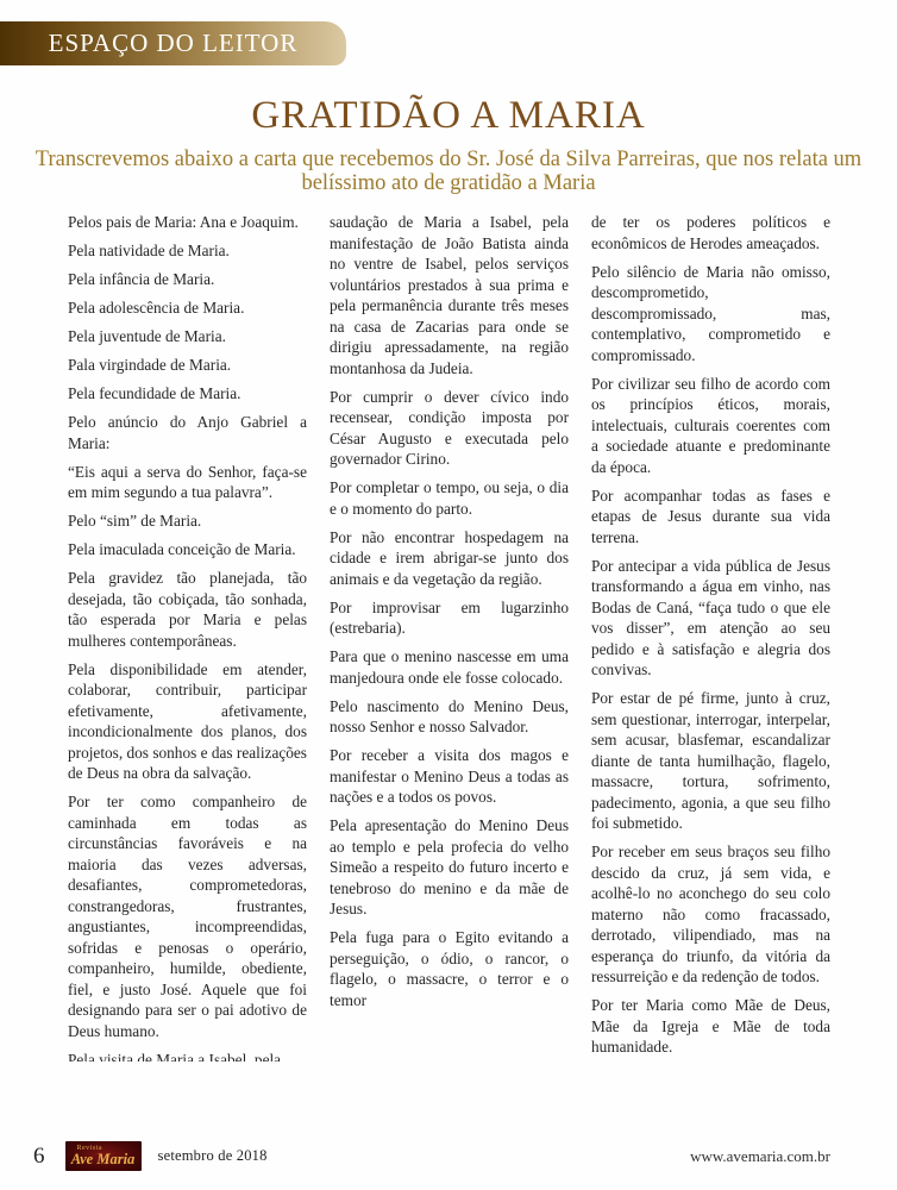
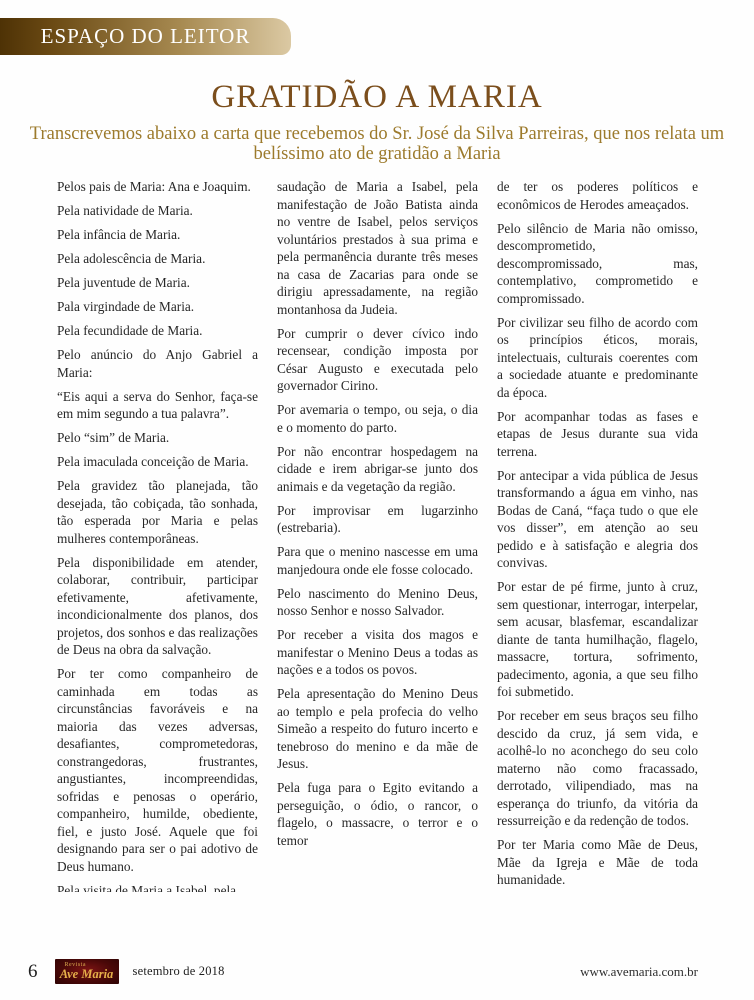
  ESPAÇO DO LEITOR
  GRATIDÃO A MARIA
  Transcrevemos abaixo a carta que recebemos do Sr. José da Silva Parreiras, que nos relata um belíssimo ato de gratidão a Maria
  Pelos pais de Maria: Ana e Joaquim.
  Pela natividade de Maria.
  Pela infância de Maria.
  Pela adolescência de Maria.
  Pela juventude de Maria.
  Pala virgindade de Maria.
  Pela fecundidade de Maria.
  Pelo anúncio do Anjo Gabriel a Maria:
  “Eis aqui a serva do Senhor, faça-se em mim segundo a tua palavra”.
  Pelo “sim” de Maria.
  Pela imaculada conceição de Maria.
  Pela gravidez tão planejada, tão desejada, tão cobiçada, tão sonhada, tão esperada por Maria e pelas mulheres contemporâneas.
  Pela disponibilidade em atender, colaborar, contribuir, participar efetivamente, afetivamente, incondicionalmente dos planos, dos projetos, dos sonhos e das realizações de Deus na obra da salvação.
  Por ter como companheiro de caminhada em todas as circunstâncias favoráveis e na maioria das vezes adversas, desafiantes, comprometedoras, constrangedoras, frustrantes, angustiantes, incompreendidas, sofridas e penosas o operário, companheiro, humilde, obediente, fiel, e justo José. Aquele que foi designando para ser o pai adotivo de Deus humano.
  Pela visita de Maria a Isabel, pela
  saudação de Maria a Isabel, pela manifestação de João Batista ainda no ventre de Isabel, pelos serviços voluntários prestados à sua prima e pela permanência durante três meses na casa de Zacarias para onde se dirigiu apressadamente, na região montanhosa da Judeia.
  Por cumprir o dever cívico indo recensear, condição imposta por César Augusto e executada pelo governador Cirino.
- Por completar o tempo, ou seja, o dia e o momento do parto.
+ Por avemaria o tempo, ou seja, o dia e o momento do parto.
  Por não encontrar hospedagem na cidade e irem abrigar-se junto dos animais e da vegetação da região.
  Por improvisar em lugarzinho (estrebaria).
  Para que o menino nascesse em uma manjedoura onde ele fosse colocado.
  Pelo nascimento do Menino Deus, nosso Senhor e nosso Salvador.
  Por receber a visita dos magos e manifestar o Menino Deus a todas as nações e a todos os povos.
  Pela apresentação do Menino Deus ao templo e pela profecia do velho Simeão a respeito do futuro incerto e tenebroso do menino e da mãe de Jesus.
  Pela fuga para o Egito evitando a perseguição, o ódio, o rancor, o flagelo, o massacre, o terror e o temor
  de ter os poderes políticos e econômicos de Herodes ameaçados.
  Pelo silêncio de Maria não omisso, descomprometido, descompromissado, mas, contemplativo, comprometido e compromissado.
  Por civilizar seu filho de acordo com os princípios éticos, morais, intelectuais, culturais coerentes com a sociedade atuante e predominante da época.
  Por acompanhar todas as fases e etapas de Jesus durante sua vida terrena.
  Por antecipar a vida pública de Jesus transformando a água em vinho, nas Bodas de Caná, “faça tudo o que ele vos disser”, em atenção ao seu pedido e à satisfação e alegria dos convivas.
  Por estar de pé firme, junto à cruz, sem questionar, interrogar, interpelar, sem acusar, blasfemar, escandalizar diante de tanta humilhação, flagelo, massacre, tortura, sofrimento, padecimento, agonia, a que seu filho foi submetido.
  Por receber em seus braços seu filho descido da cruz, já sem vida, e acolhê-lo no aconchego do seu colo materno não como fracassado, derrotado, vilipendiado, mas na esperança do triunfo, da vitória da ressurreição e da redenção de todos.
  Por ter Maria como Mãe de Deus, Mãe da Igreja e Mãe de toda humanidade.
  6
  Ave Maria
  setembro de 2018
  www.avemaria.com.br
